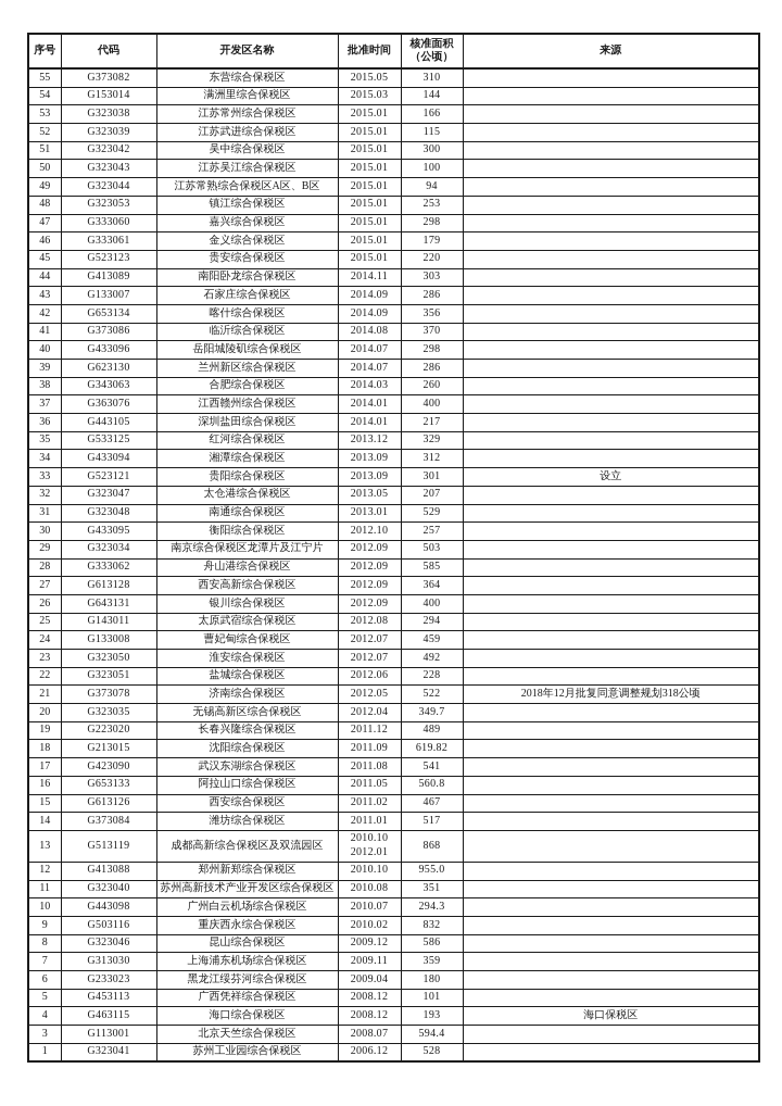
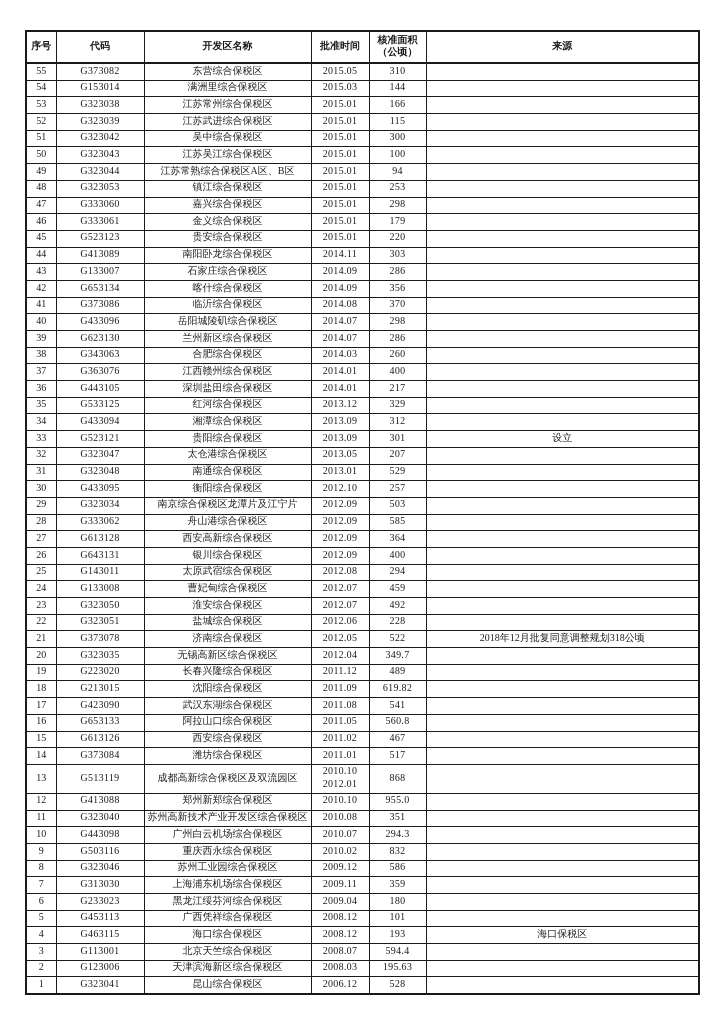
  序号	代码	开发区名称	批准时间	核准面积 （公顷）	来源
  55	G373082	东营综合保税区	2015.05	310
  54	G153014	满洲里综合保税区	2015.03	144
  53	G323038	江苏常州综合保税区	2015.01	166
  52	G323039	江苏武进综合保税区	2015.01	115
  51	G323042	吴中综合保税区	2015.01	300
  50	G323043	江苏吴江综合保税区	2015.01	100
  49	G323044	江苏常熟综合保税区A区、B区	2015.01	94
  48	G323053	镇江综合保税区	2015.01	253
  47	G333060	嘉兴综合保税区	2015.01	298
  46	G333061	金义综合保税区	2015.01	179
  45	G523123	贵安综合保税区	2015.01	220
  44	G413089	南阳卧龙综合保税区	2014.11	303
  43	G133007	石家庄综合保税区	2014.09	286
  42	G653134	喀什综合保税区	2014.09	356
  41	G373086	临沂综合保税区	2014.08	370
  40	G433096	岳阳城陵矶综合保税区	2014.07	298
  39	G623130	兰州新区综合保税区	2014.07	286
  38	G343063	合肥综合保税区	2014.03	260
  37	G363076	江西赣州综合保税区	2014.01	400
  36	G443105	深圳盐田综合保税区	2014.01	217
  35	G533125	红河综合保税区	2013.12	329
  34	G433094	湘潭综合保税区	2013.09	312
  33	G523121	贵阳综合保税区	2013.09	301	设立
  32	G323047	太仓港综合保税区	2013.05	207
  31	G323048	南通综合保税区	2013.01	529
  30	G433095	衡阳综合保税区	2012.10	257
  29	G323034	南京综合保税区龙潭片及江宁片	2012.09	503
  28	G333062	舟山港综合保税区	2012.09	585
  27	G613128	西安高新综合保税区	2012.09	364
  26	G643131	银川综合保税区	2012.09	400
  25	G143011	太原武宿综合保税区	2012.08	294
  24	G133008	曹妃甸综合保税区	2012.07	459
  23	G323050	淮安综合保税区	2012.07	492
  22	G323051	盐城综合保税区	2012.06	228
  21	G373078	济南综合保税区	2012.05	522	2018年12月批复同意调整规划318公顷
  20	G323035	无锡高新区综合保税区	2012.04	349.7
  19	G223020	长春兴隆综合保税区	2011.12	489
  18	G213015	沈阳综合保税区	2011.09	619.82
  17	G423090	武汉东湖综合保税区	2011.08	541
  16	G653133	阿拉山口综合保税区	2011.05	560.8
  15	G613126	西安综合保税区	2011.02	467
  14	G373084	潍坊综合保税区	2011.01	517
  13	G513119	成都高新综合保税区及双流园区	2010.10 2012.01	868
  12	G413088	郑州新郑综合保税区	2010.10	955.0
  11	G323040	苏州高新技术产业开发区综合保税区	2010.08	351
  10	G443098	广州白云机场综合保税区	2010.07	294.3
  9	G503116	重庆西永综合保税区	2010.02	832
- 8	G323046	昆山综合保税区	2009.12	586
+ 8	G323046	苏州工业园综合保税区	2009.12	586
  7	G313030	上海浦东机场综合保税区	2009.11	359
  6	G233023	黑龙江绥芬河综合保税区	2009.04	180
  5	G453113	广西凭祥综合保税区	2008.12	101
  4	G463115	海口综合保税区	2008.12	193	海口保税区
  3	G113001	北京天竺综合保税区	2008.07	594.4
+ 2	G123006	天津滨海新区综合保税区	2008.03	195.63
- 1	G323041	苏州工业园综合保税区	2006.12	528
+ 1	G323041	昆山综合保税区	2006.12	528
